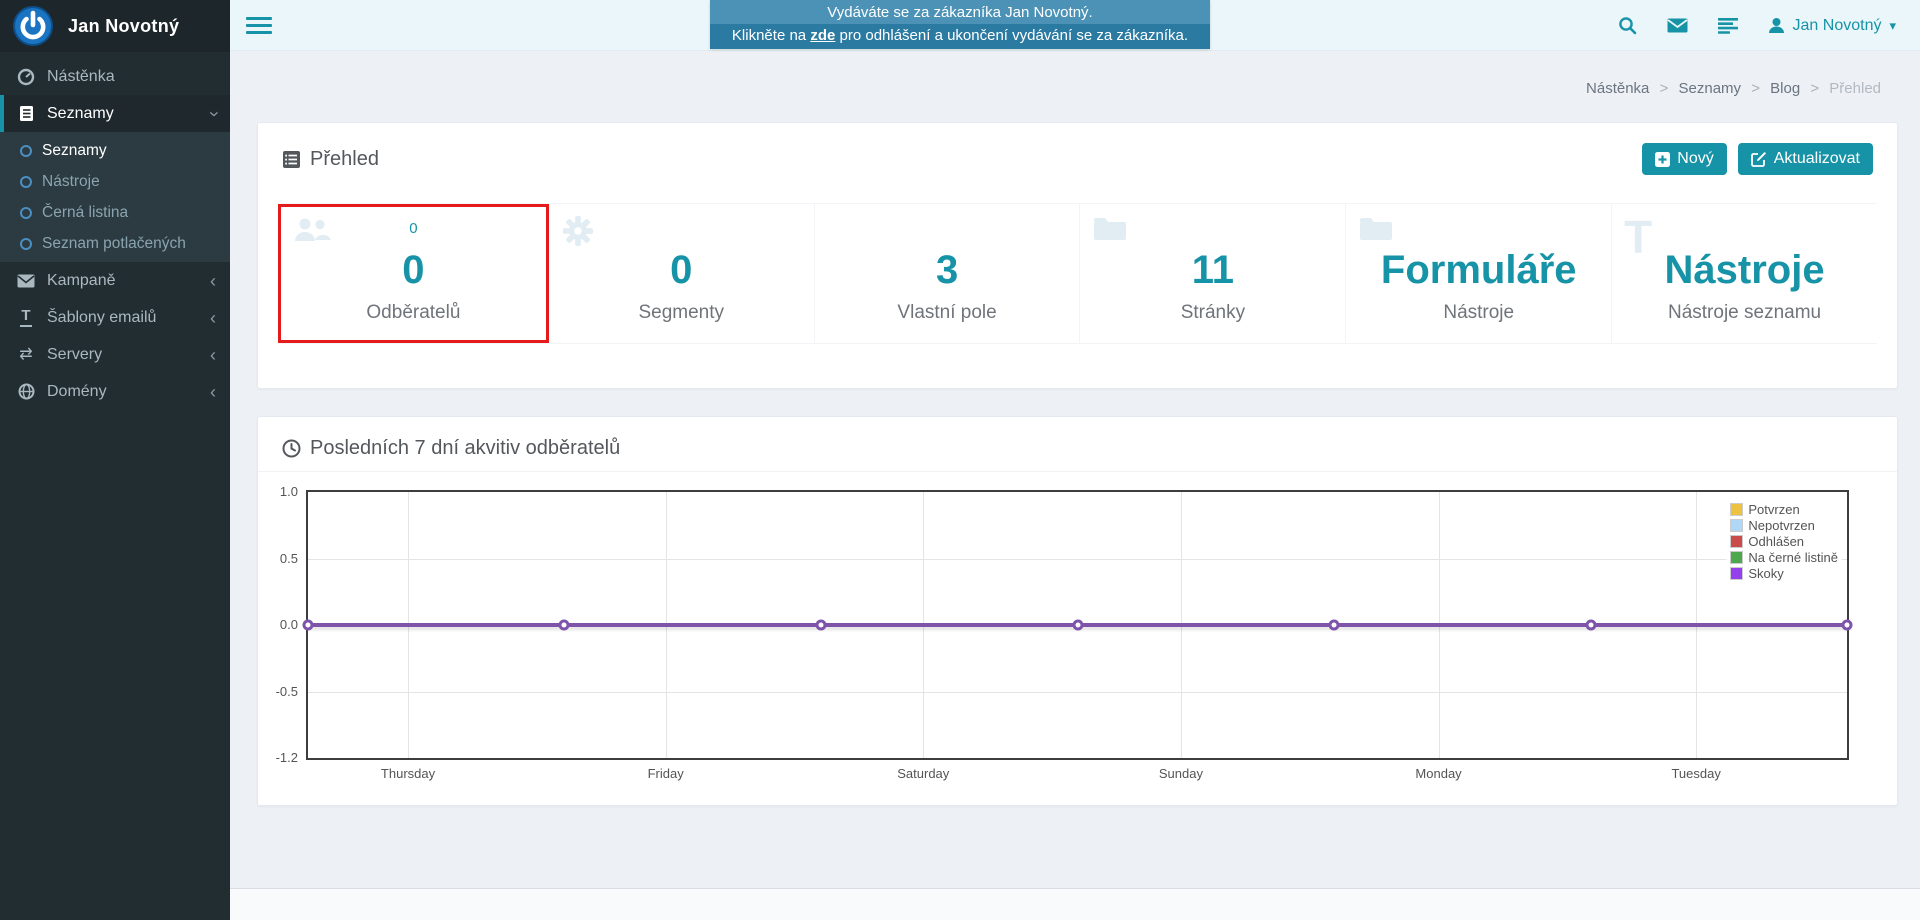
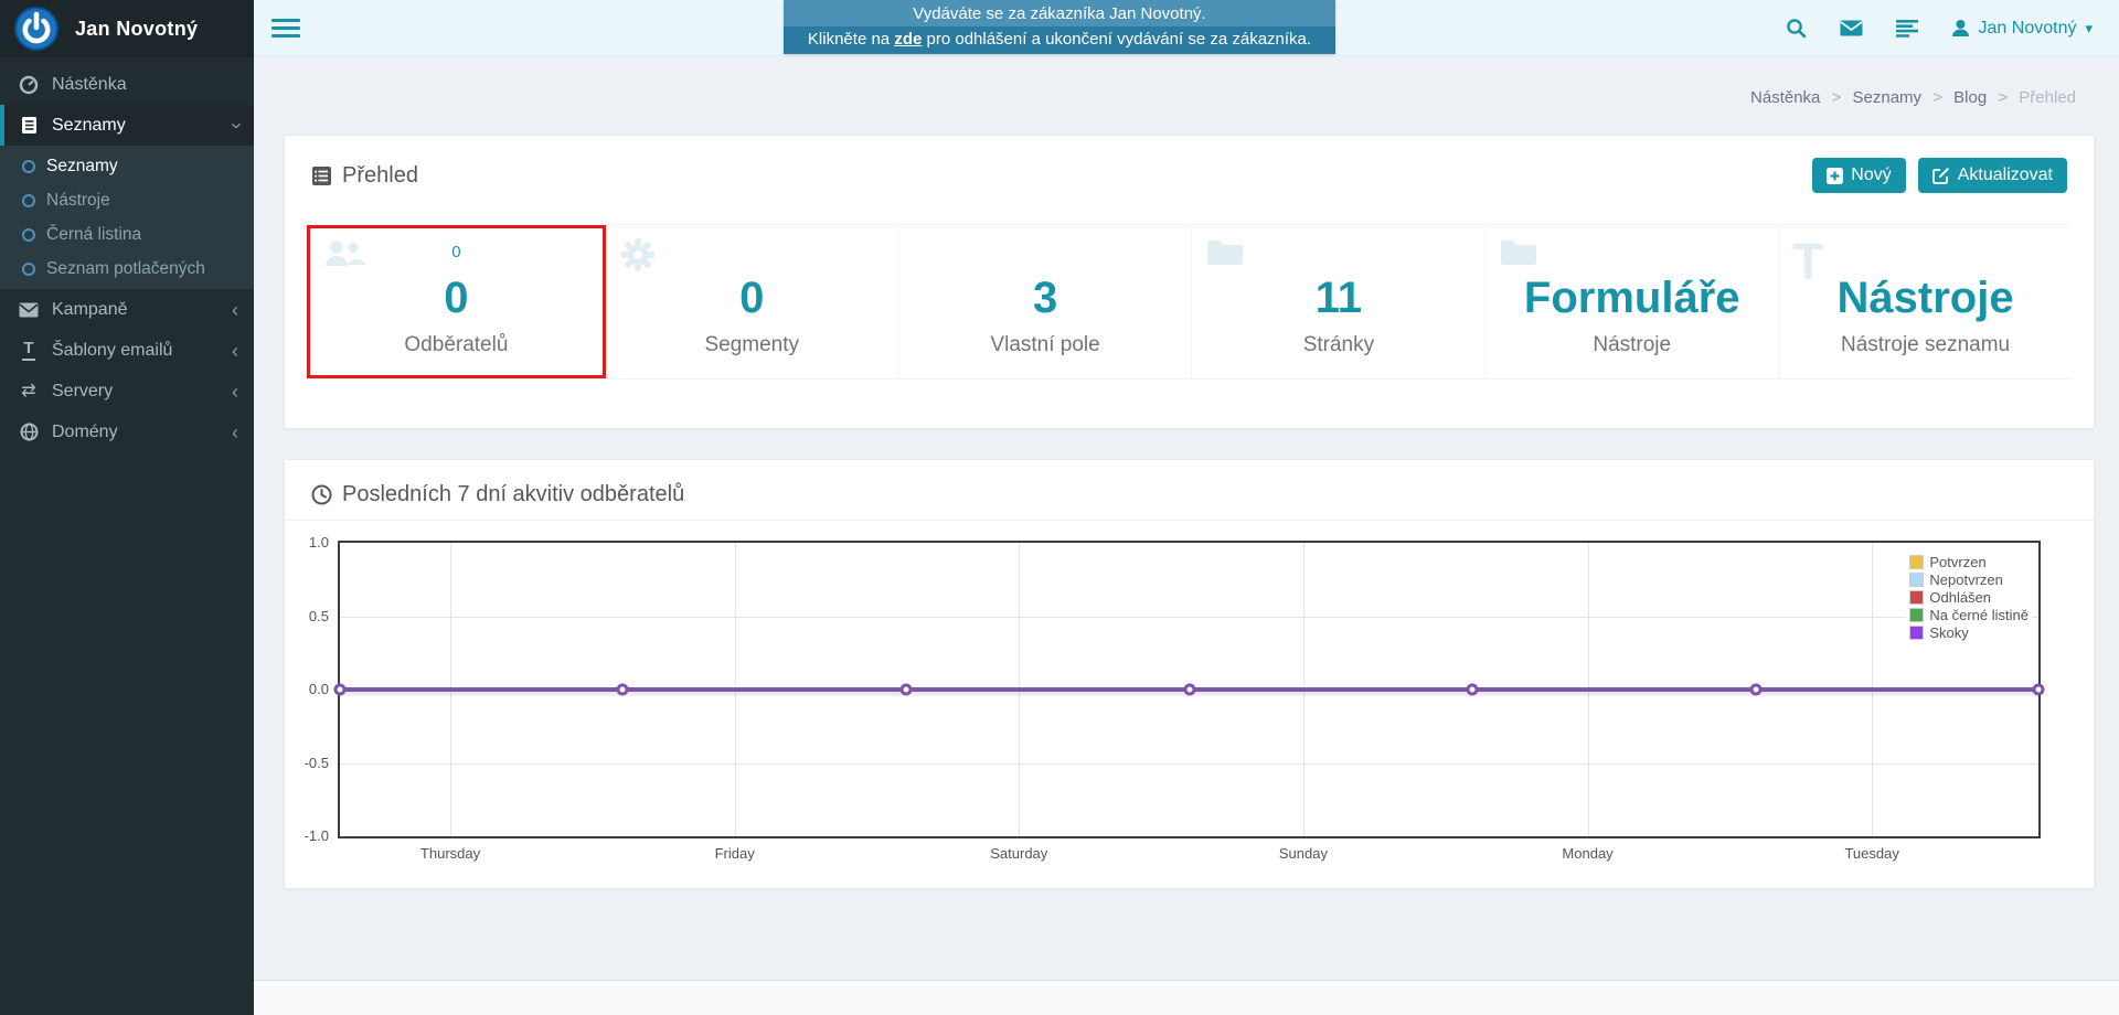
  Jan Novotný
  Nástěnka
  Seznamy
  Seznamy
  Nástroje
  Černá listina
  Seznam potlačených
  Kampaně
  ‹
  T
  Šablony emailů
  ‹
  ⇄
  Servery
  ‹
  Domény
  ‹
  Jan Novotný
  ▾
  Vydáváte se za zákazníka Jan Novotný.
  Klikněte na zde pro odhlášení a ukončení vydávání se za zákazníka.
  Nástěnka > Seznamy > Blog > Přehled
  Přehled
  Nový
  Aktualizovat
  0
  0
  Odběratelů
  0
  Segmenty
  3
  Vlastní pole
  11
  Stránky
  Formuláře
  Nástroje
  T
  Nástroje
  Nástroje seznamu
  Posledních 7 dní akvitiv odběratelů
  Potvrzen
  Nepotvrzen
  Odhlášen
  Na černé listině
  Skoky
  Thursday
  Friday
  Saturday
  Sunday
  Monday
  Tuesday
  1.0
  0.5
  0.0
  -0.5
- -1.2
+ -1.0
